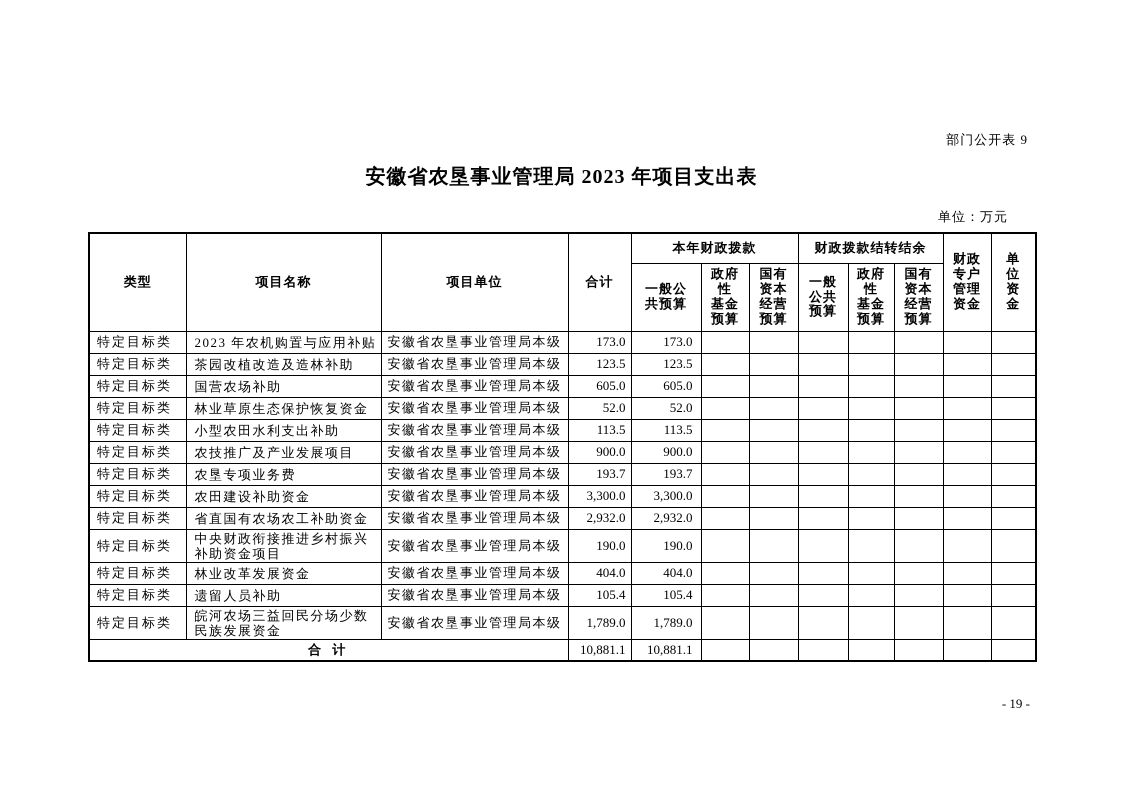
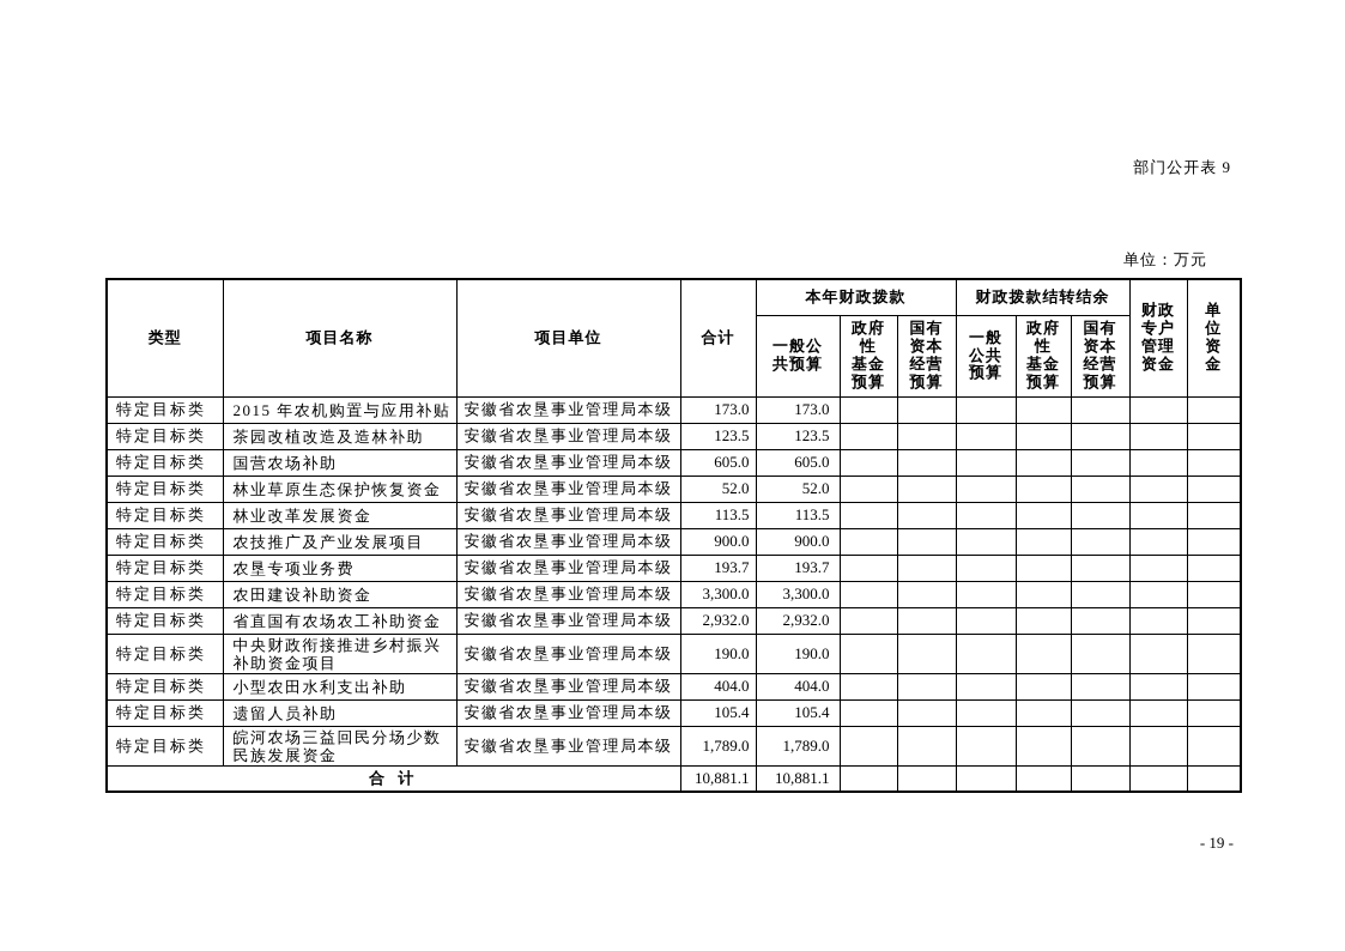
  部门公开表 9
- 安徽省农垦事业管理局 2023 年项目支出表
  单位：万元
  类型	项目名称	项目单位	合计	本年财政拨款	财政拨款结转结余	财政 专户 管理 资金	单 位 资 金
  一般公 共预算	政府 性 基金 预算	国有 资本 经营 预算	一般 公共 预算	政府 性 基金 预算	国有 资本 经营 预算
- 特定目标类	2023 年农机购置与应用补贴	安徽省农垦事业管理局本级	173.0	173.0
+ 特定目标类	2015 年农机购置与应用补贴	安徽省农垦事业管理局本级	173.0	173.0
  特定目标类	茶园改植改造及造林补助	安徽省农垦事业管理局本级	123.5	123.5
  特定目标类	国营农场补助	安徽省农垦事业管理局本级	605.0	605.0
  特定目标类	林业草原生态保护恢复资金	安徽省农垦事业管理局本级	52.0	52.0
- 特定目标类	小型农田水利支出补助	安徽省农垦事业管理局本级	113.5	113.5
+ 特定目标类	林业改革发展资金	安徽省农垦事业管理局本级	113.5	113.5
  特定目标类	农技推广及产业发展项目	安徽省农垦事业管理局本级	900.0	900.0
  特定目标类	农垦专项业务费	安徽省农垦事业管理局本级	193.7	193.7
  特定目标类	农田建设补助资金	安徽省农垦事业管理局本级	3,300.0	3,300.0
  特定目标类	省直国有农场农工补助资金	安徽省农垦事业管理局本级	2,932.0	2,932.0
  特定目标类	中央财政衔接推进乡村振兴补助资金项目	安徽省农垦事业管理局本级	190.0	190.0
- 特定目标类	林业改革发展资金	安徽省农垦事业管理局本级	404.0	404.0
+ 特定目标类	小型农田水利支出补助	安徽省农垦事业管理局本级	404.0	404.0
  特定目标类	遗留人员补助	安徽省农垦事业管理局本级	105.4	105.4
  特定目标类	皖河农场三益回民分场少数民族发展资金	安徽省农垦事业管理局本级	1,789.0	1,789.0
  合 计	10,881.1	10,881.1
  - 19 -
